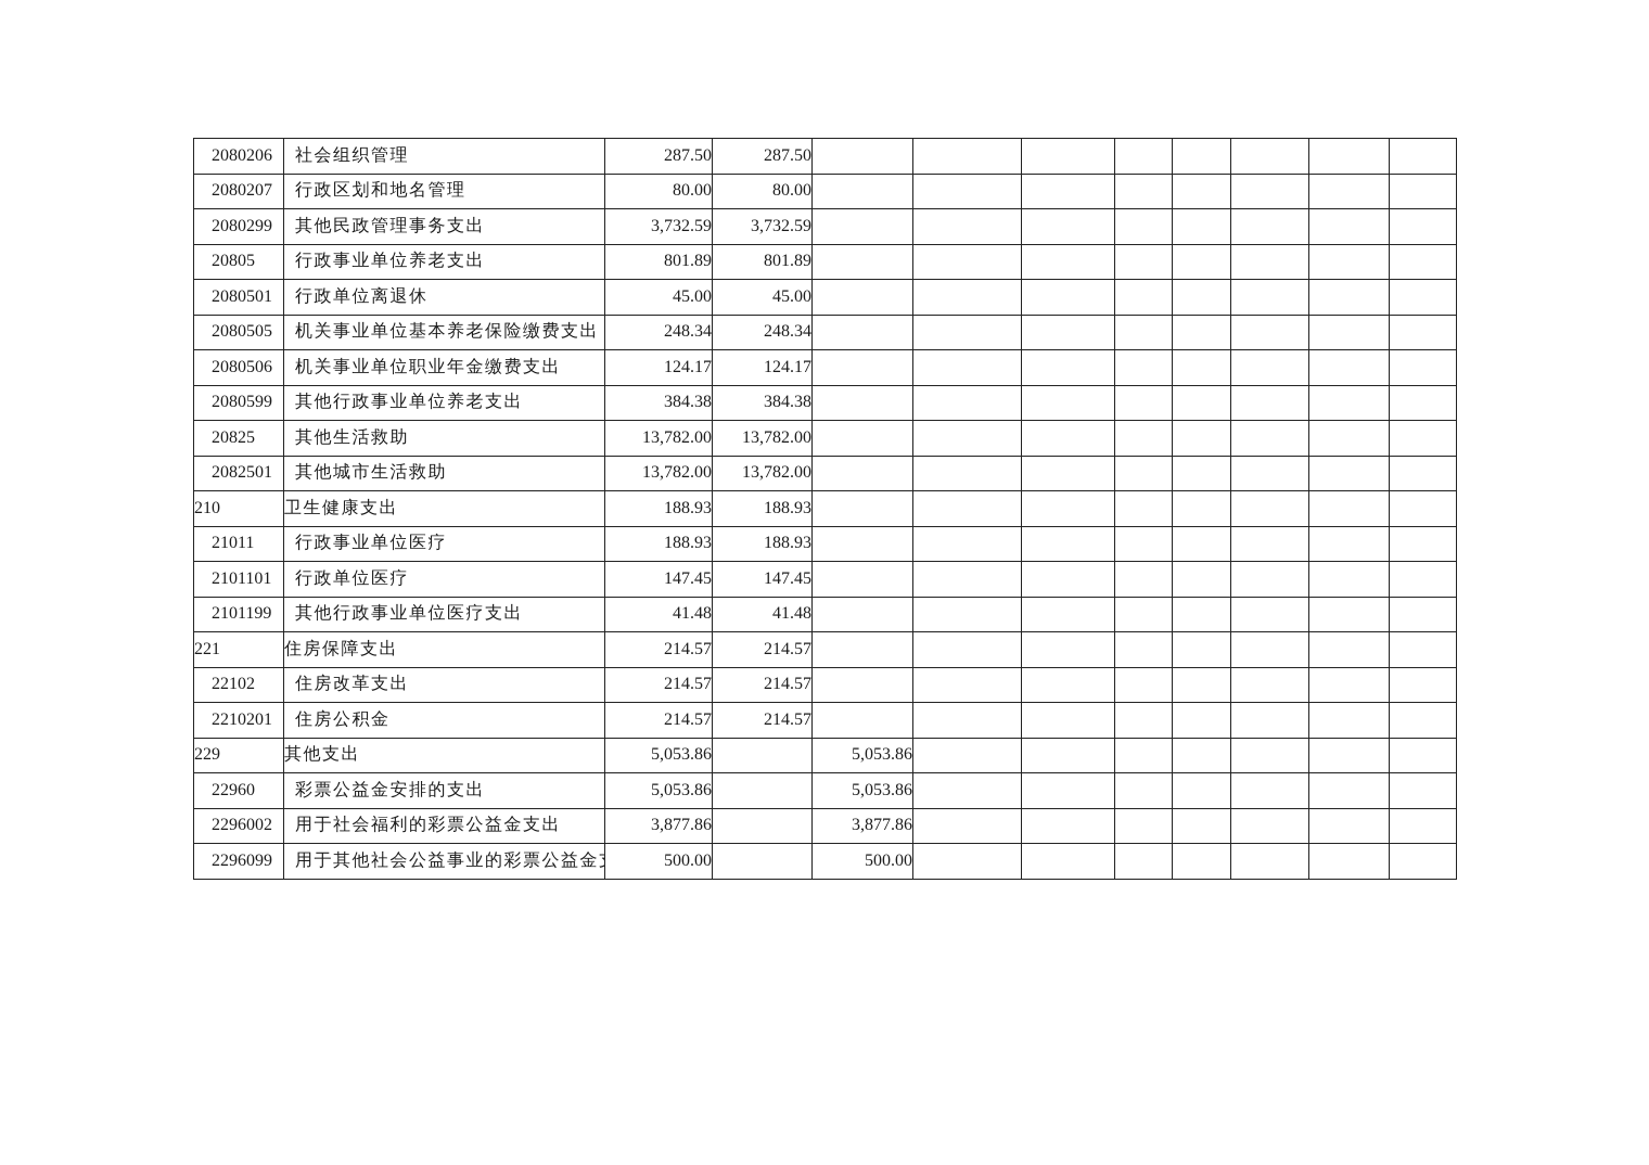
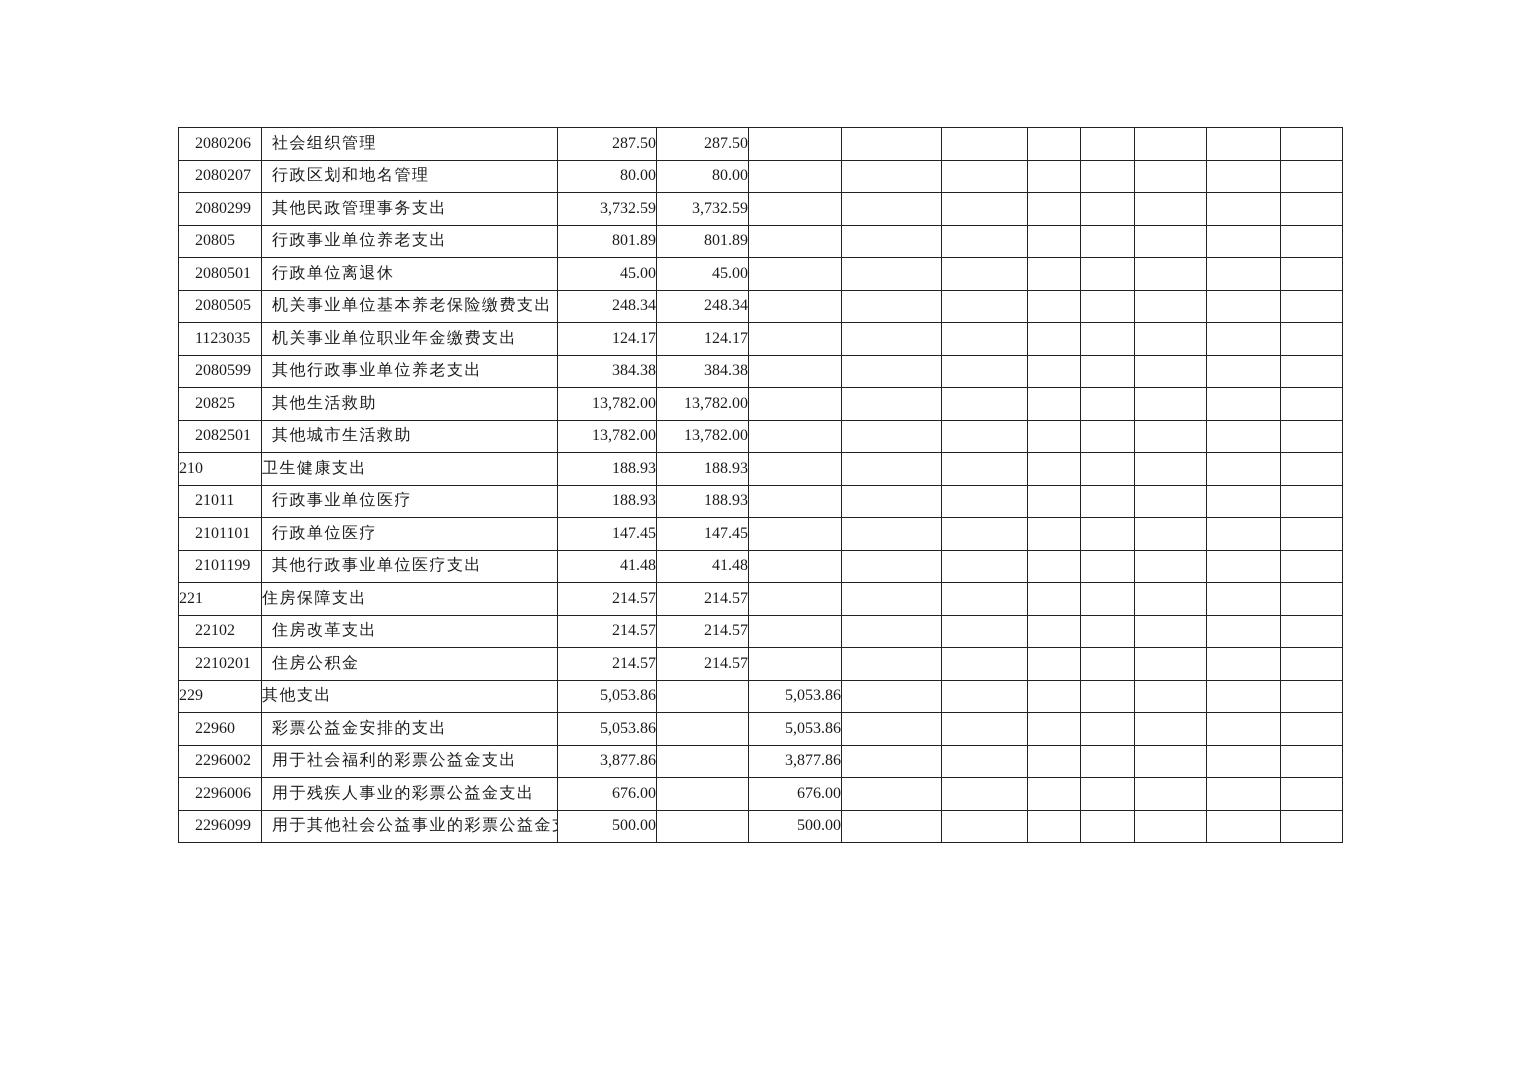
  2080206	社会组织管理	287.50	287.50
  2080207	行政区划和地名管理	80.00	80.00
  2080299	其他民政管理事务支出	3,732.59	3,732.59
  20805	行政事业单位养老支出	801.89	801.89
  2080501	行政单位离退休	45.00	45.00
  2080505	机关事业单位基本养老保险缴费支出	248.34	248.34
- 2080506	机关事业单位职业年金缴费支出	124.17	124.17
+ 1123035	机关事业单位职业年金缴费支出	124.17	124.17
  2080599	其他行政事业单位养老支出	384.38	384.38
  20825	其他生活救助	13,782.00	13,782.00
  2082501	其他城市生活救助	13,782.00	13,782.00
  210	卫生健康支出	188.93	188.93
  21011	行政事业单位医疗	188.93	188.93
  2101101	行政单位医疗	147.45	147.45
  2101199	其他行政事业单位医疗支出	41.48	41.48
  221	住房保障支出	214.57	214.57
  22102	住房改革支出	214.57	214.57
  2210201	住房公积金	214.57	214.57
  229	其他支出	5,053.86		5,053.86
  22960	彩票公益金安排的支出	5,053.86		5,053.86
  2296002	用于社会福利的彩票公益金支出	3,877.86		3,877.86
+ 2296006	用于残疾人事业的彩票公益金支出	676.00		676.00
  2296099	用于其他社会公益事业的彩票公益金	500.00		500.00
